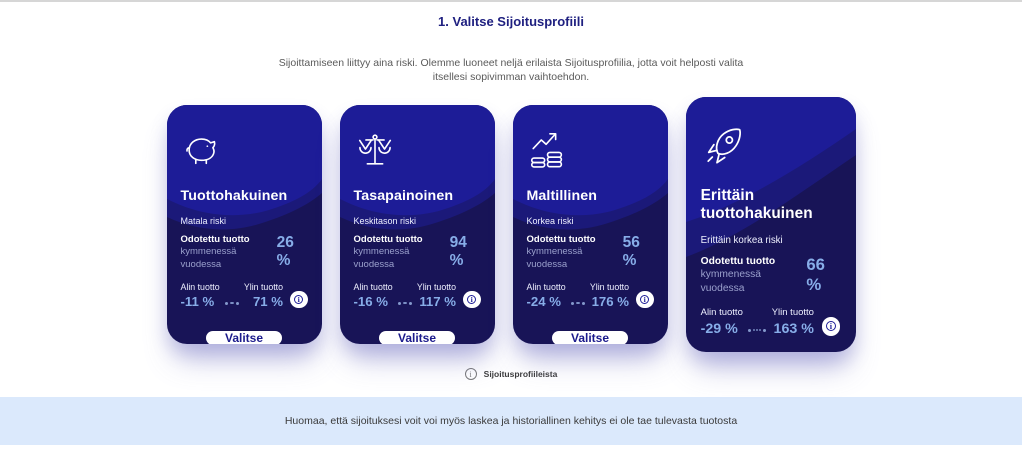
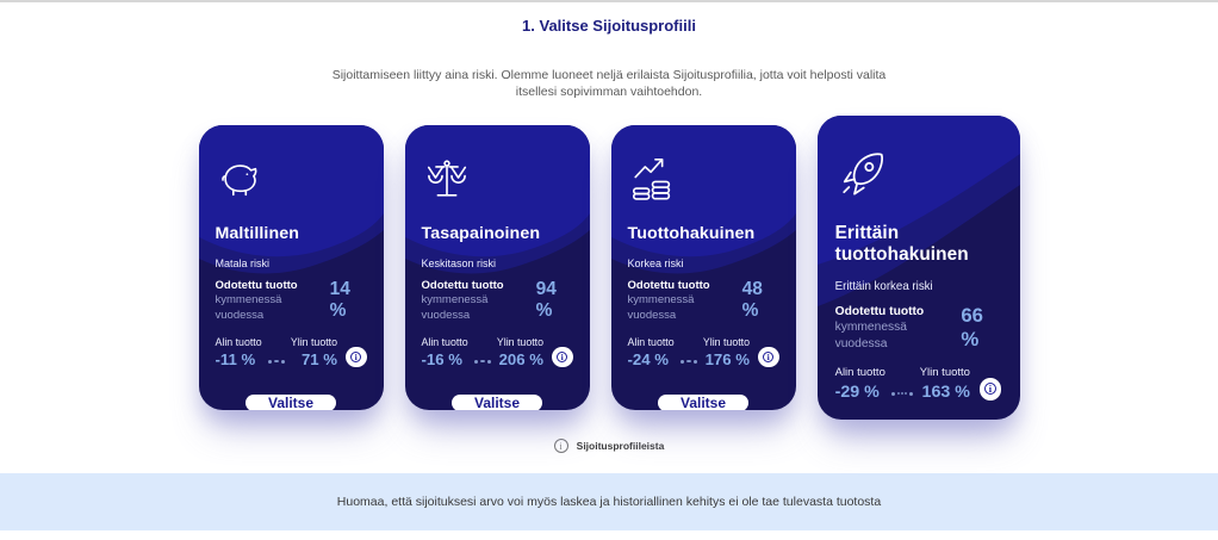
  1. Valitse Sijoitusprofiili
  Sijoittamiseen liittyy aina riski. Olemme luoneet neljä erilaista Sijoitusprofiilia, jotta voit helposti valita itsellesi sopivimman vaihtoehdon.
- Tuottohakuinen
+ Maltillinen
  Matala riski
  Odotettu tuotto
  kymmenessä vuodessa
- 26 %
+ 14 %
  Alin tuotto
  -11 %
  Ylin tuotto
  71 %
  i
  Valitse
  Tasapainoinen
  Keskitason riski
  Odotettu tuotto
  kymmenessä vuodessa
  94 %
  Alin tuotto
  -16 %
  Ylin tuotto
- 117 %
+ 206 %
  i
  Valitse
- Maltillinen
+ Tuottohakuinen
  Korkea riski
  Odotettu tuotto
  kymmenessä vuodessa
- 56 %
+ 48 %
  Alin tuotto
  -24 %
  Ylin tuotto
  176 %
  i
  Valitse
  Erittäin tuottohakuinen
  Erittäin korkea riski
  Odotettu tuotto
  kymmenessä vuodessa
  66 %
  Alin tuotto
  -29 %
  Ylin tuotto
  163 %
  i
  i
  Sijoitusprofiileista
- Huomaa, että sijoituksesi voit voi myös laskea ja historiallinen kehitys ei ole tae tulevasta tuotosta
+ Huomaa, että sijoituksesi arvo voi myös laskea ja historiallinen kehitys ei ole tae tulevasta tuotosta
